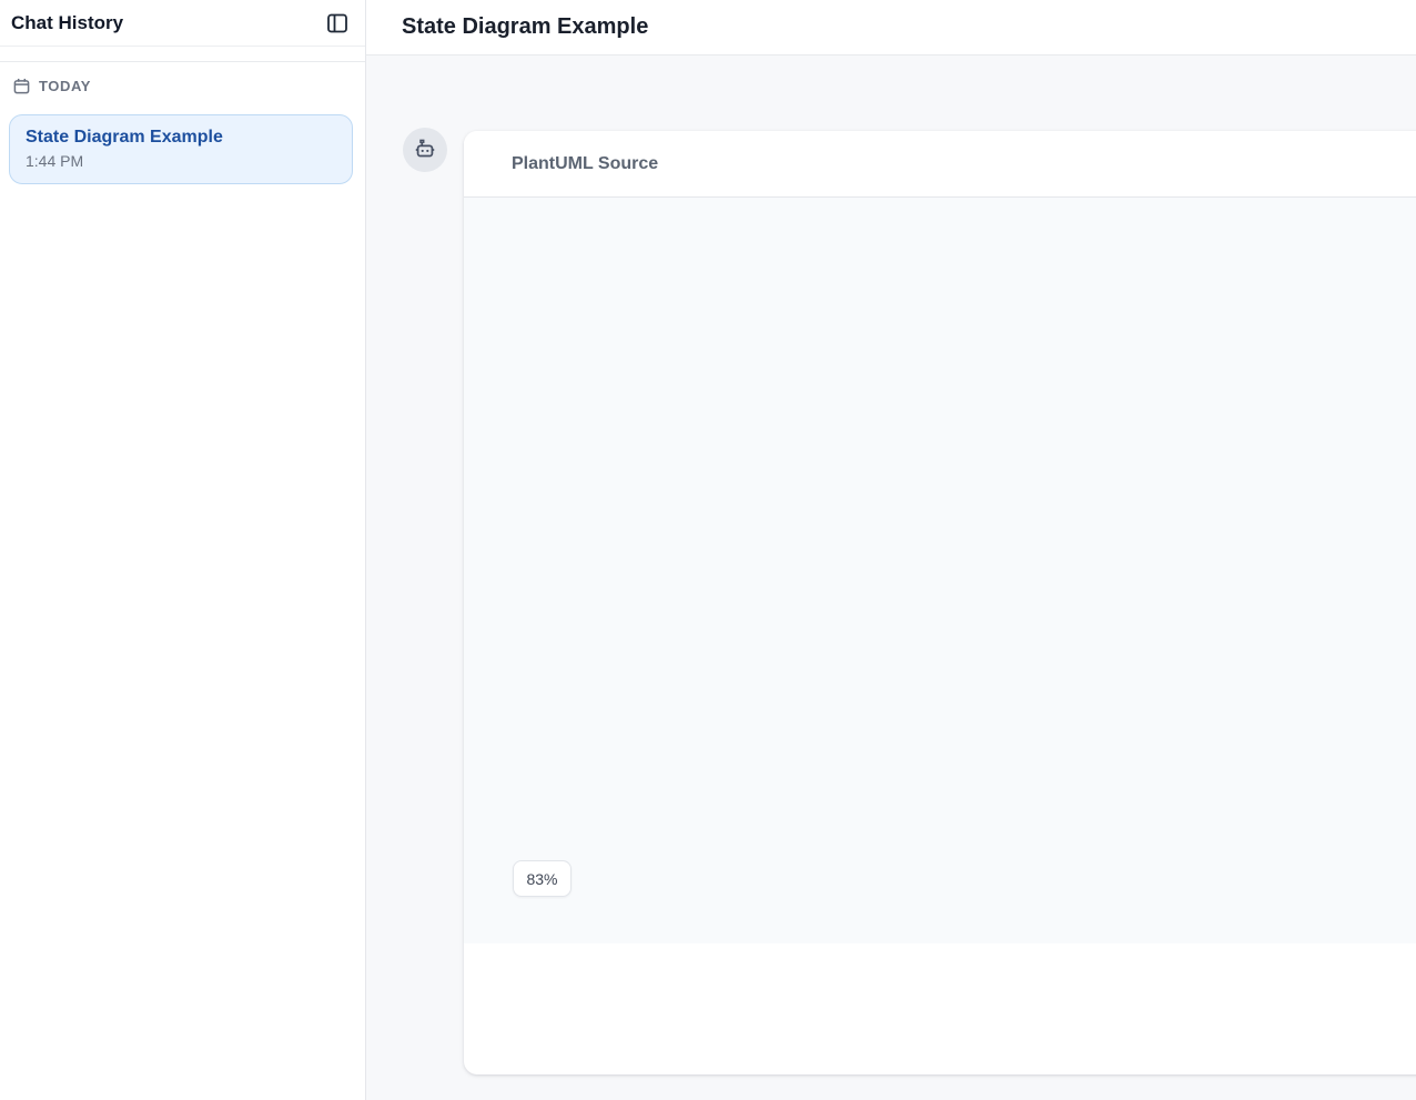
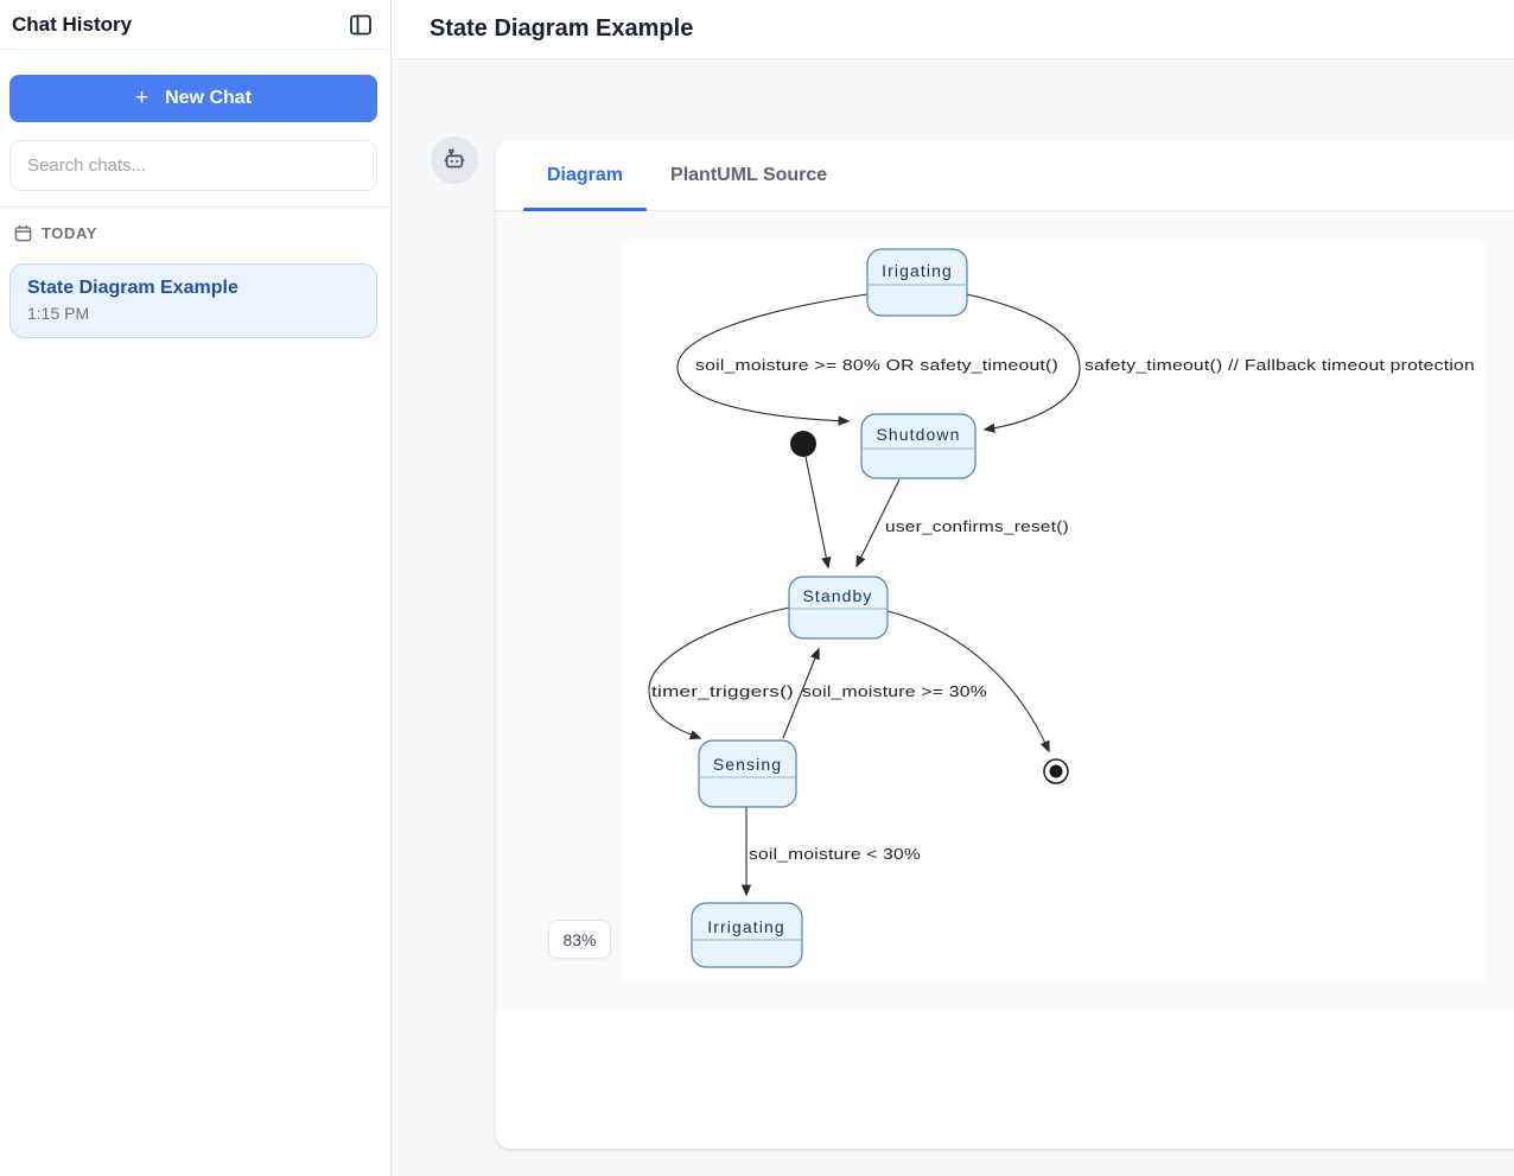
  Chat History
+ +
+ New Chat
+ Search chats...
  TODAY
  State Diagram Example
- 1:44 PM
+ 1:15 PM
  State Diagram Example
+ Diagram
  PlantUML Source
+ Irigating
+ Shutdown
+ Standby
+ Sensing
+ Irrigating
+ soil_moisture >= 80% OR safety_timeout()
+ safety_timeout() // Fallback timeout protection
+ user_confirms_reset()
+ timer_triggers()
+ soil_moisture >= 30%
+ soil_moisture < 30%
  83%
